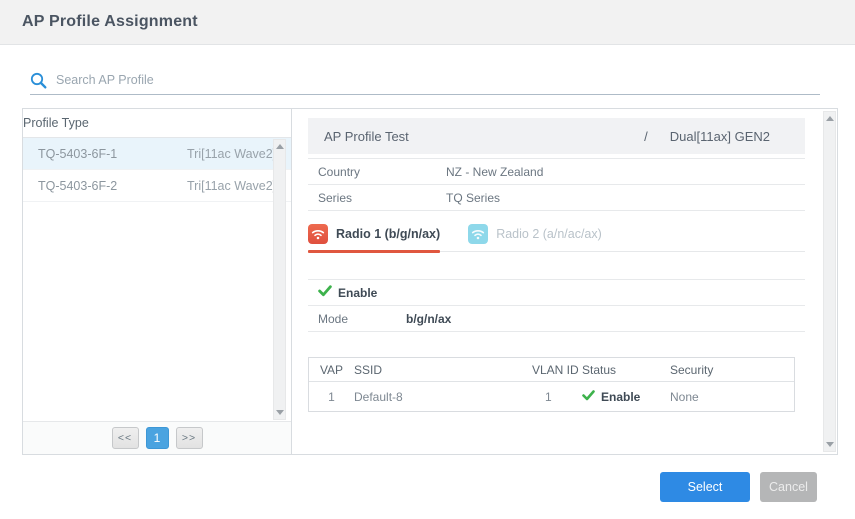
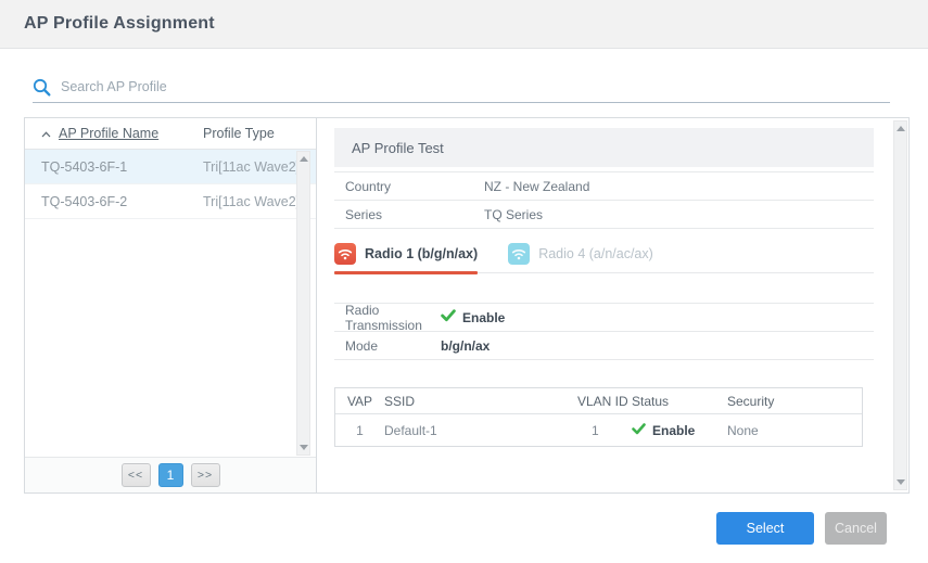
  AP Profile Assignment
  Search AP Profile
+ AP Profile Name
  Profile Type
  TQ-5403-6F-1
  Tri[11ac Wave2
  TQ-5403-6F-2
  Tri[11ac Wave2
  <<
  1
  >>
  AP Profile Test
- /
- Dual[11ax] GEN2
  Country
  NZ - New Zealand
  Series
  TQ Series
  Radio 1 (b/g/n/ax)
- Radio 2 (a/n/ac/ax)
+ Radio 4 (a/n/ac/ax)
+ Radio Transmission
  Enable
  Mode
  b/g/n/ax
  VAP
  SSID
  VLAN ID
  Status
  Security
  1
- Default-8
+ Default-1
  1
  Enable
  None
  Select
  Cancel
